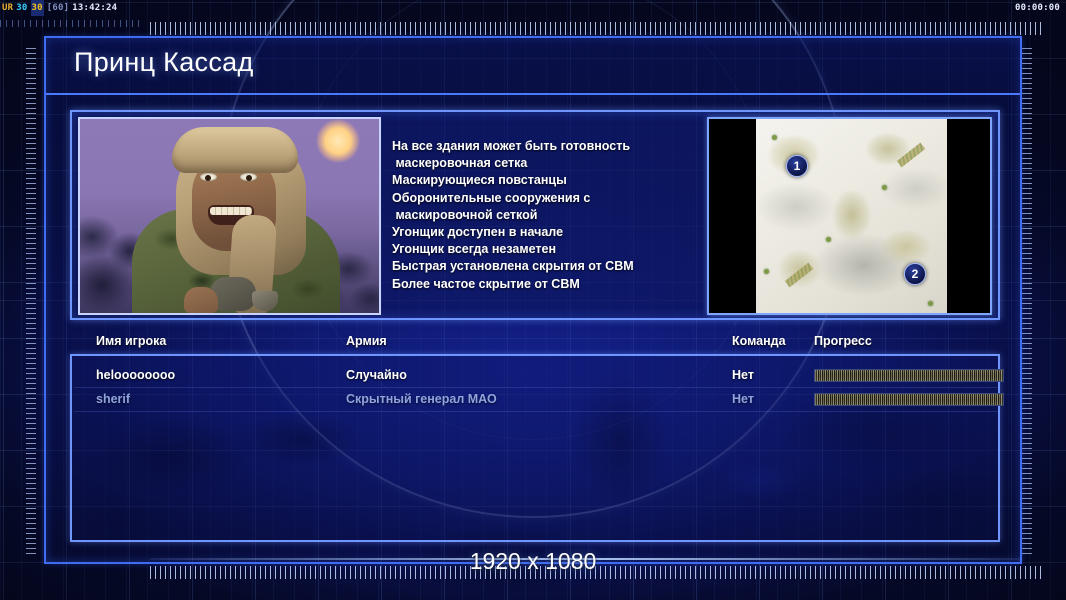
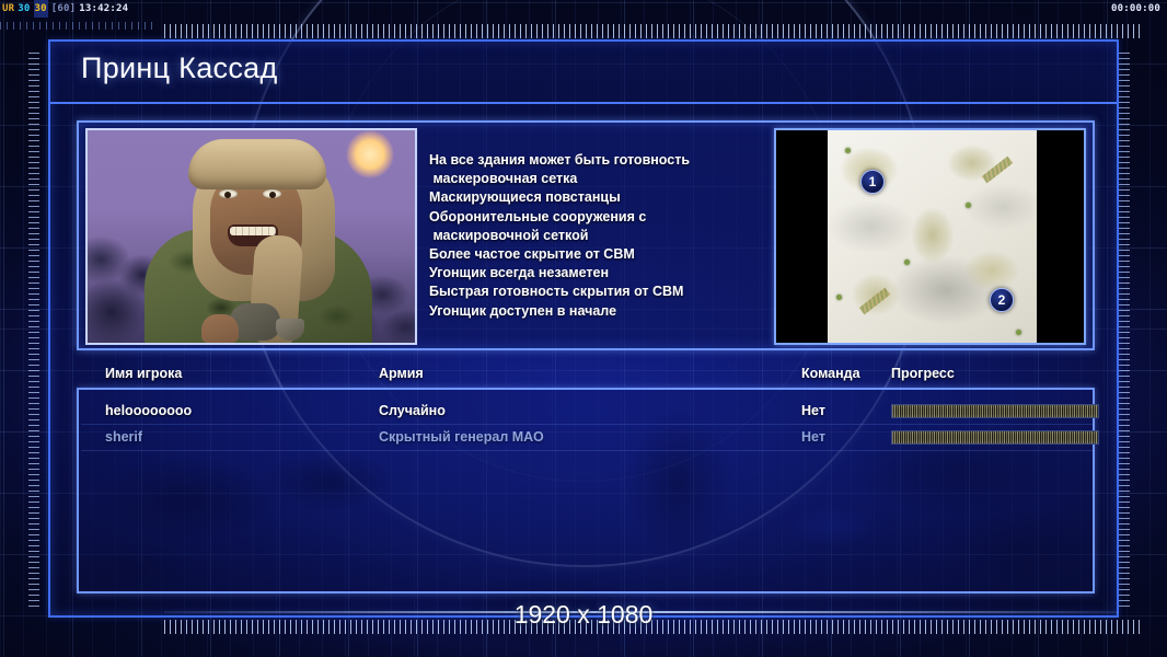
  UR
  30
  30
  [60]
  13:42:24
  00:00:00
  Принц Кассад
  На все здания может быть готовность
  маскеровочная сетка
  Маскирующиеся повстанцы
  Оборонительные сооружения с
  маскировочной сеткой
- Угонщик доступен в начале
+ Более частое скрытие от СВМ
  Угонщик всегда незаметен
- Быстрая установлена скрытия от СВМ
+ Быстрая готовность скрытия от СВМ
- Более частое скрытие от СВМ
+ Угонщик доступен в начале
  1
  2
  Имя игрока
  Армия
  Команда
  Прогресс
  heloooooooo
  Случайно
  Нет
  sherif
  Скрытный генерал МАО
  Нет
  1920 x 1080
